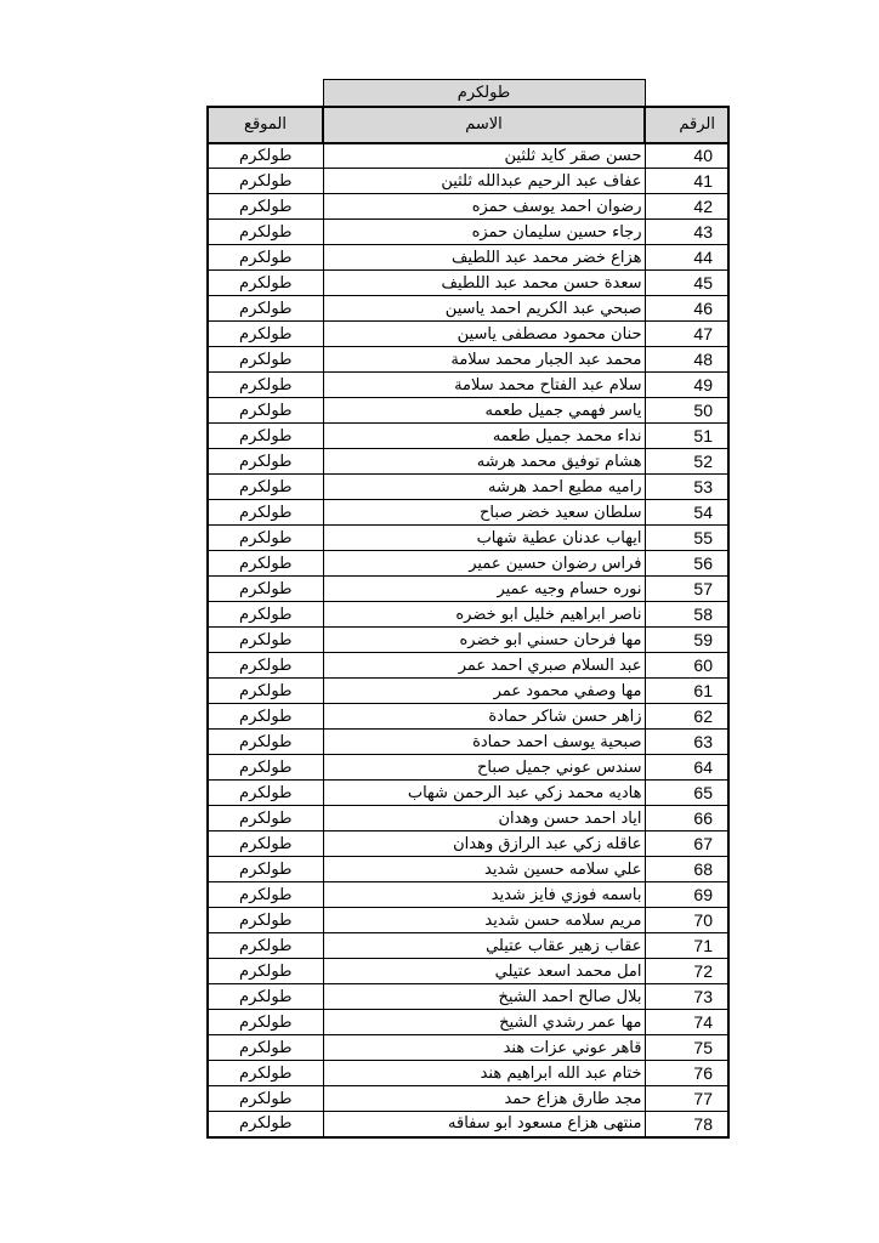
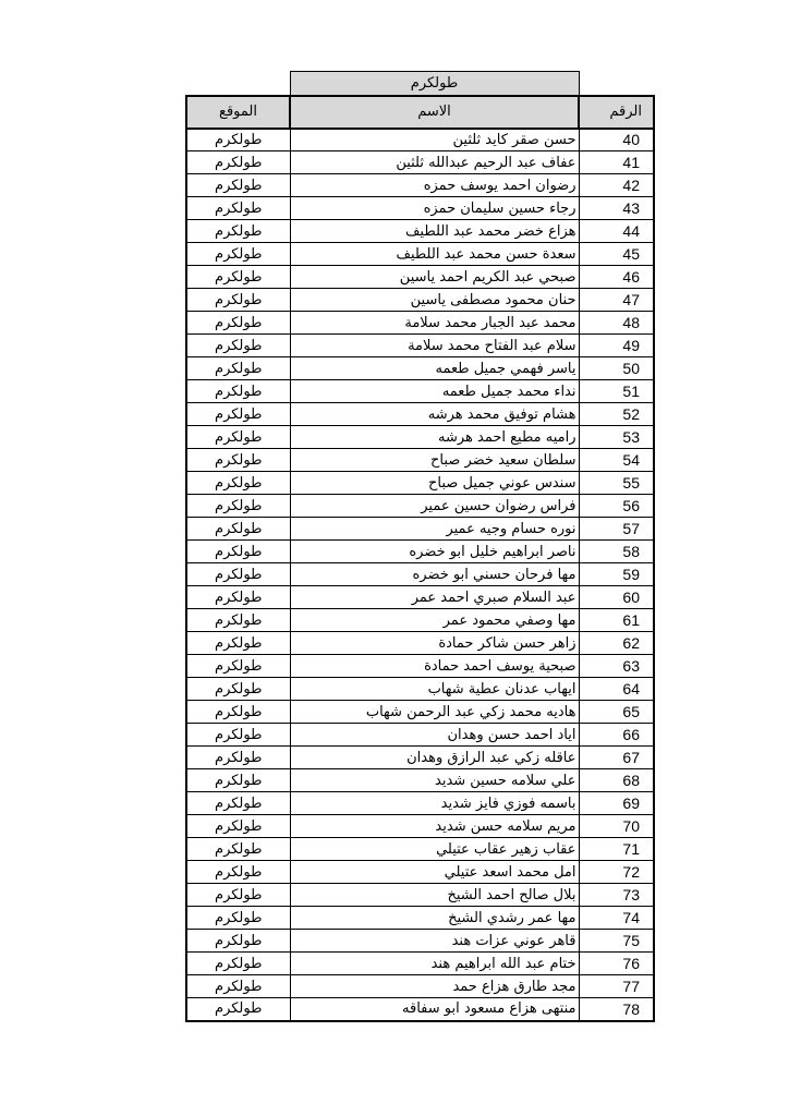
  	طولكرم
  الرقم	الاسم	الموقع
  40	حسن صقر كايد ثلثين	طولكرم
  41	عفاف عبد الرحيم عبدالله ثلثين	طولكرم
  42	رضوان احمد يوسف حمزه	طولكرم
  43	رجاء حسين سليمان حمزه	طولكرم
  44	هزاع خضر محمد عبد اللطيف	طولكرم
  45	سعدة حسن محمد عبد اللطيف	طولكرم
  46	صبحي عبد الكريم احمد ياسين	طولكرم
  47	حنان محمود مصطفى ياسين	طولكرم
  48	محمد عبد الجبار محمد سلامة	طولكرم
  49	سلام عبد الفتاح محمد سلامة	طولكرم
  50	ياسر فهمي جميل طعمه	طولكرم
  51	نداء محمد جميل طعمه	طولكرم
  52	هشام توفيق محمد هرشه	طولكرم
  53	راميه مطيع احمد هرشه	طولكرم
  54	سلطان سعيد خضر صباح	طولكرم
- 55	ايهاب عدنان عطية شهاب	طولكرم
+ 55	سندس عوني جميل صباح	طولكرم
  56	فراس رضوان حسين عمير	طولكرم
  57	نوره حسام وجيه عمير	طولكرم
  58	ناصر ابراهيم خليل ابو خضره	طولكرم
  59	مها فرحان حسني ابو خضره	طولكرم
  60	عبد السلام صبري احمد عمر	طولكرم
  61	مها وصفي محمود عمر	طولكرم
  62	زاهر حسن شاكر حمادة	طولكرم
  63	صبحية يوسف احمد حمادة	طولكرم
- 64	سندس عوني جميل صباح	طولكرم
+ 64	ايهاب عدنان عطية شهاب	طولكرم
  65	هاديه محمد زكي عبد الرحمن شهاب	طولكرم
  66	اياد احمد حسن وهدان	طولكرم
  67	عاقله زكي عبد الرازق وهدان	طولكرم
  68	علي سلامه حسين شديد	طولكرم
  69	باسمه فوزي فايز شديد	طولكرم
  70	مريم سلامه حسن شديد	طولكرم
  71	عقاب زهير عقاب عتيلي	طولكرم
  72	امل محمد اسعد عتيلي	طولكرم
  73	بلال صالح احمد الشيخ	طولكرم
  74	مها عمر رشدي الشيخ	طولكرم
  75	قاهر عوني عزات هند	طولكرم
  76	ختام عبد الله ابراهيم هند	طولكرم
  77	مجد طارق هزاع حمد	طولكرم
  78	منتهى هزاع مسعود ابو سفاقه	طولكرم
